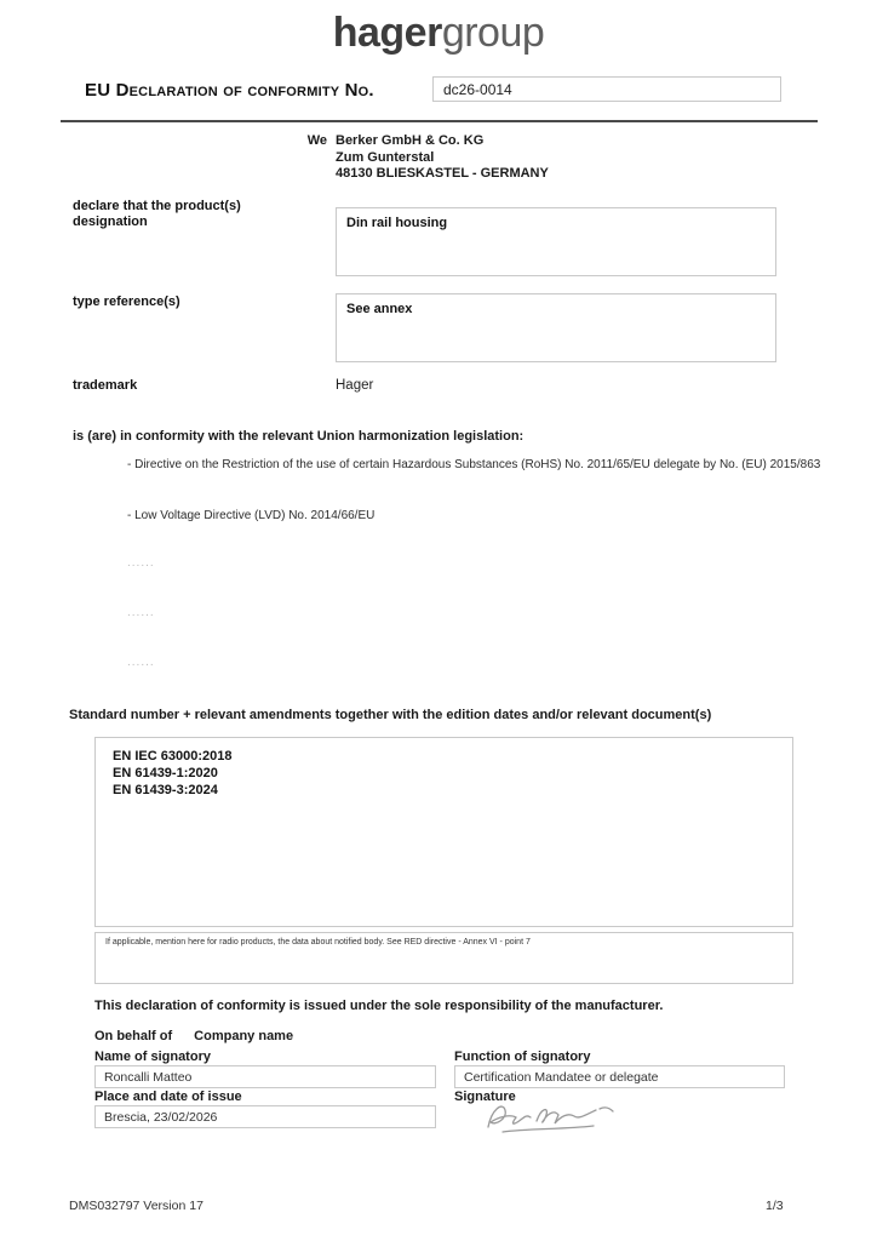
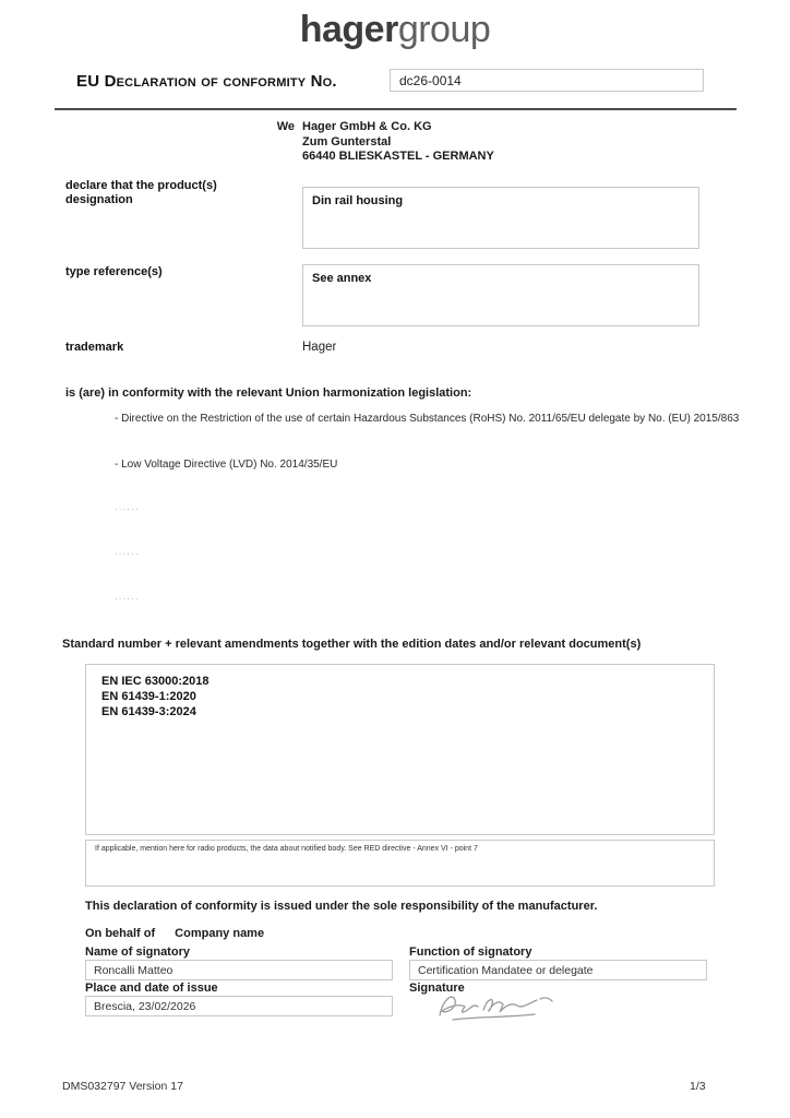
  hagergroup
  EU Declaration of conformity No.
  dc26-0014
  We
- Berker GmbH & Co. KG
+ Hager GmbH & Co. KG
  Zum Gunterstal
- 48130 BLIESKASTEL - GERMANY
+ 66440 BLIESKASTEL - GERMANY
  declare that the product(s)
  designation
  Din rail housing
  type reference(s)
  See annex
  trademark
  Hager
  is (are) in conformity with the relevant Union harmonization legislation:
  - Directive on the Restriction of the use of certain Hazardous Substances (RoHS) No. 2011/65/EU delegate by No. (EU) 2015/863
- - Low Voltage Directive (LVD) No. 2014/66/EU
+ - Low Voltage Directive (LVD) No. 2014/35/EU
  ......
  ......
  ......
  Standard number + relevant amendments together with the edition dates and/or relevant document(s)
  EN IEC 63000:2018
  EN 61439-1:2020
  EN 61439-3:2024
  This declaration of conformity is issued under the sole responsibility of the manufacturer.
  On behalf of Company name
  Name of signatory
  Function of signatory
  Roncalli Matteo
  Certification Mandatee or delegate
  Place and date of issue
  Signature
  Brescia, 23/02/2026
  DMS032797 Version 17
  1/3
